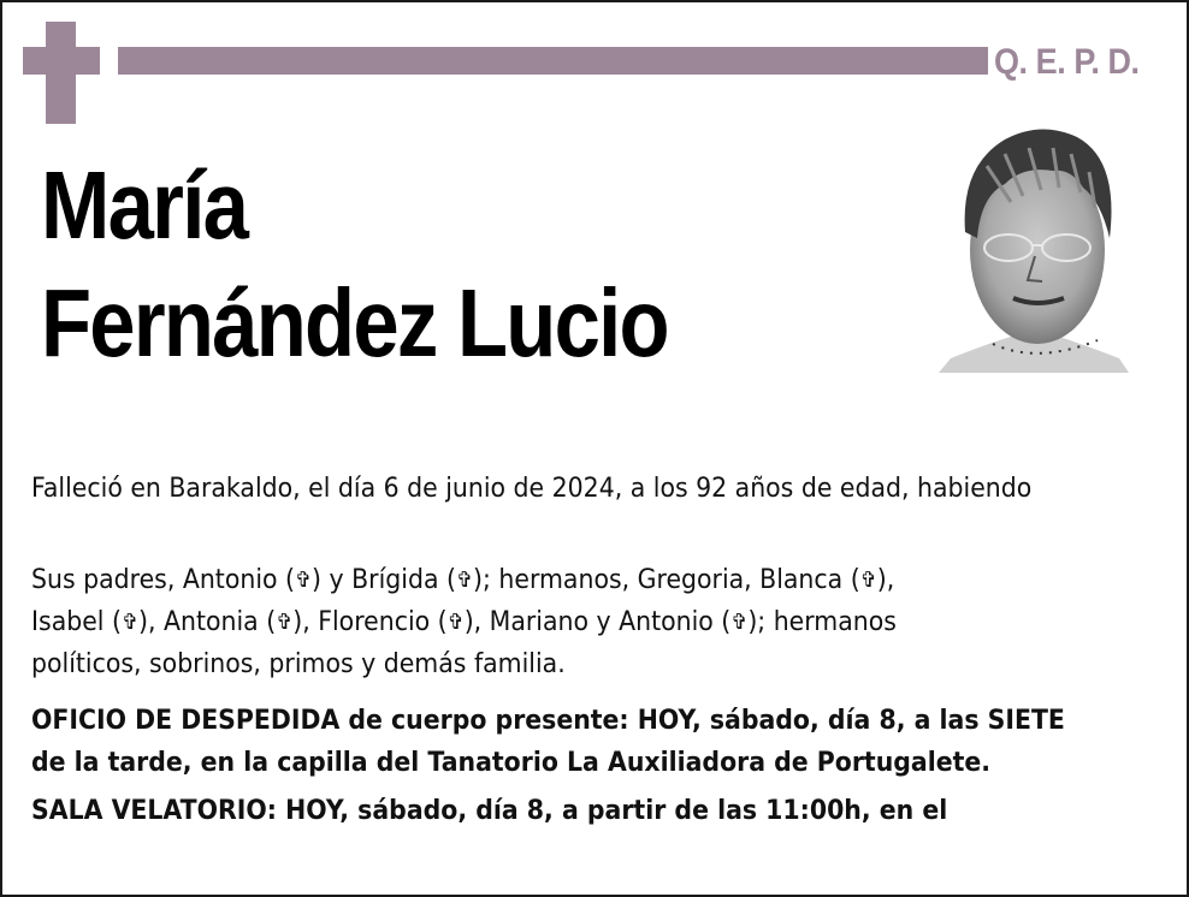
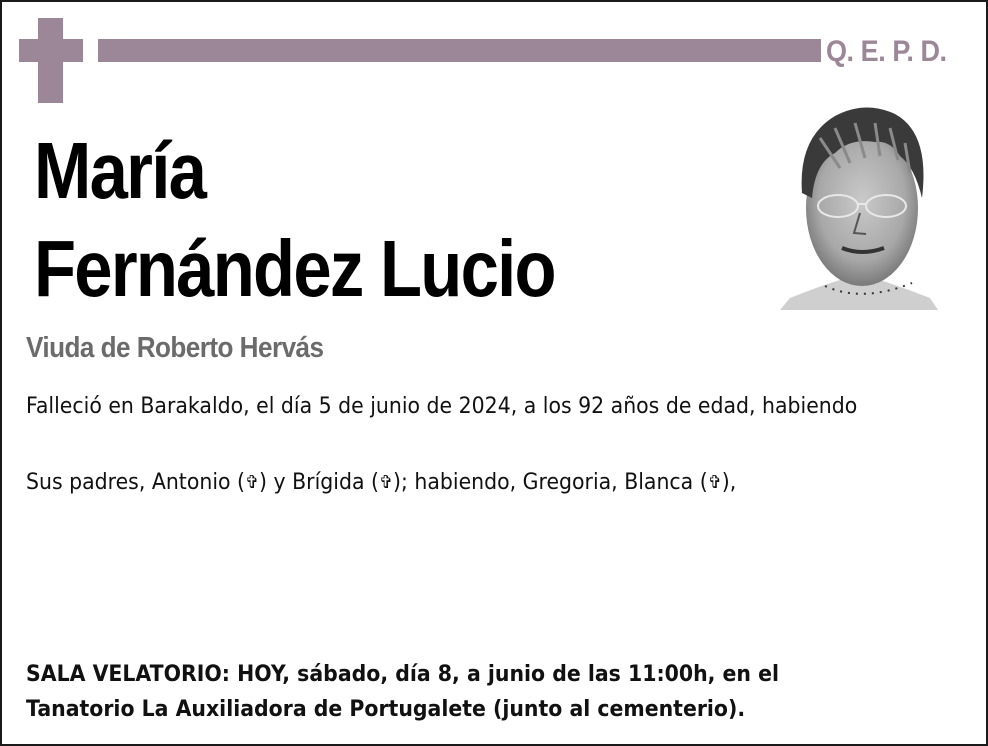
  Q. E. P. D.
  María
  Fernández Lucio
+ Viuda de Roberto Hervás
- Falleció en Barakaldo, el día 6 de junio de 2024, a los 92 años de edad, habiendo
+ Falleció en Barakaldo, el día 5 de junio de 2024, a los 92 años de edad, habiendo
- Sus padres, Antonio (✞) y Brígida (✞); hermanos, Gregoria, Blanca (✞),
+ Sus padres, Antonio (✞) y Brígida (✞); habiendo, Gregoria, Blanca (✞),
- Isabel (✞), Antonia (✞), Florencio (✞), Mariano y Antonio (✞); hermanos
- políticos, sobrinos, primos y demás familia.
- OFICIO DE DESPEDIDA de cuerpo presente: HOY, sábado, día 8, a las SIETE
- de la tarde, en la capilla del Tanatorio La Auxiliadora de Portugalete.
- SALA VELATORIO: HOY, sábado, día 8, a partir de las 11:00h, en el
+ SALA VELATORIO: HOY, sábado, día 8, a junio de las 11:00h, en el
+ Tanatorio La Auxiliadora de Portugalete (junto al cementerio).
